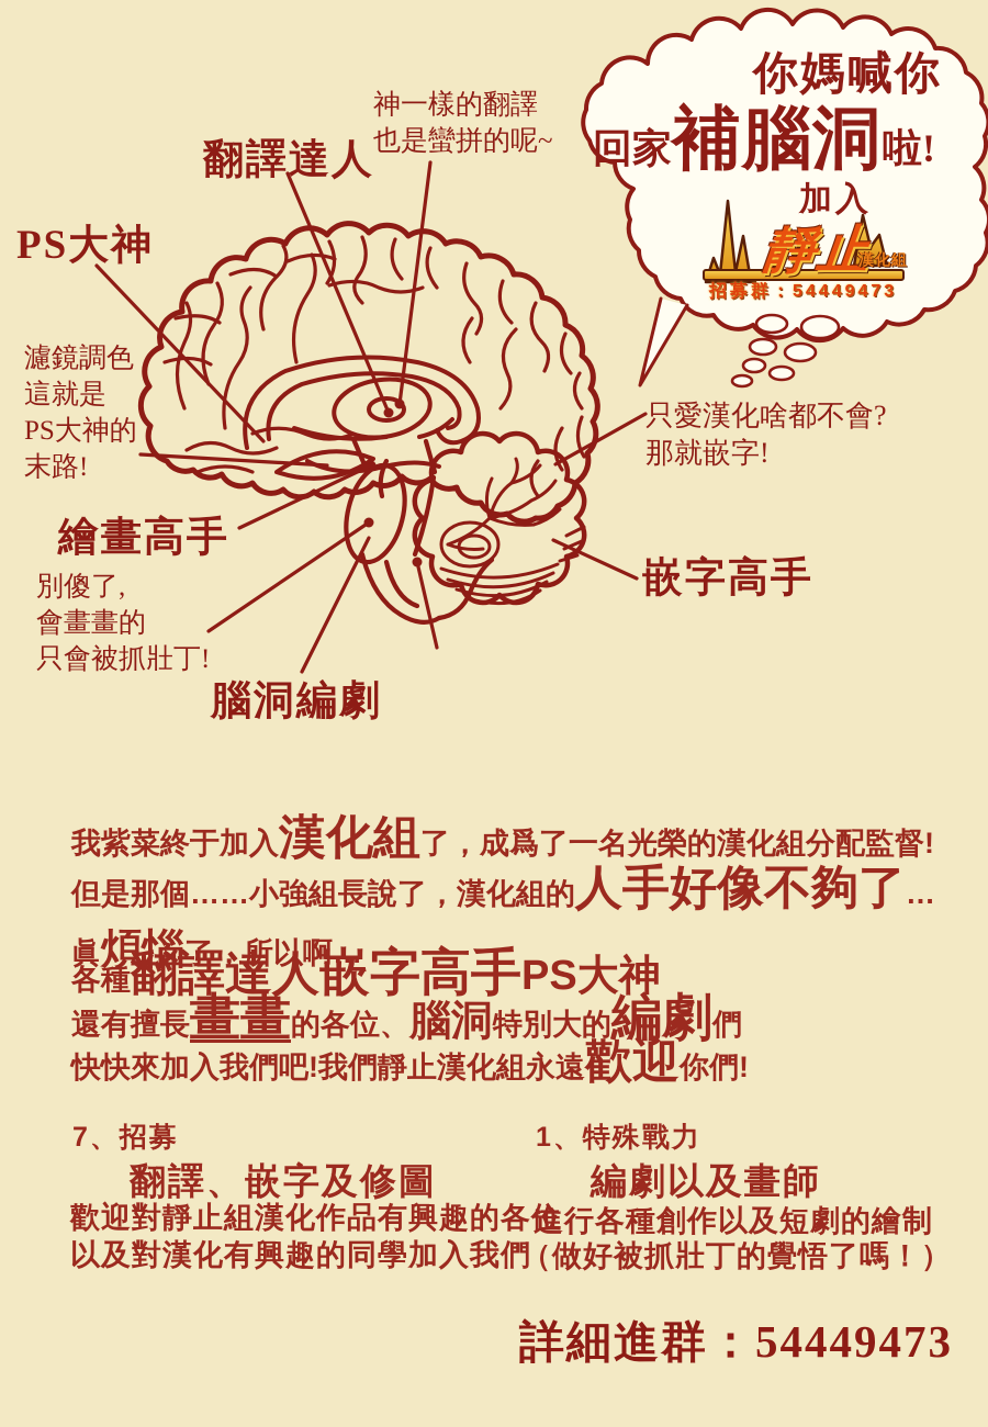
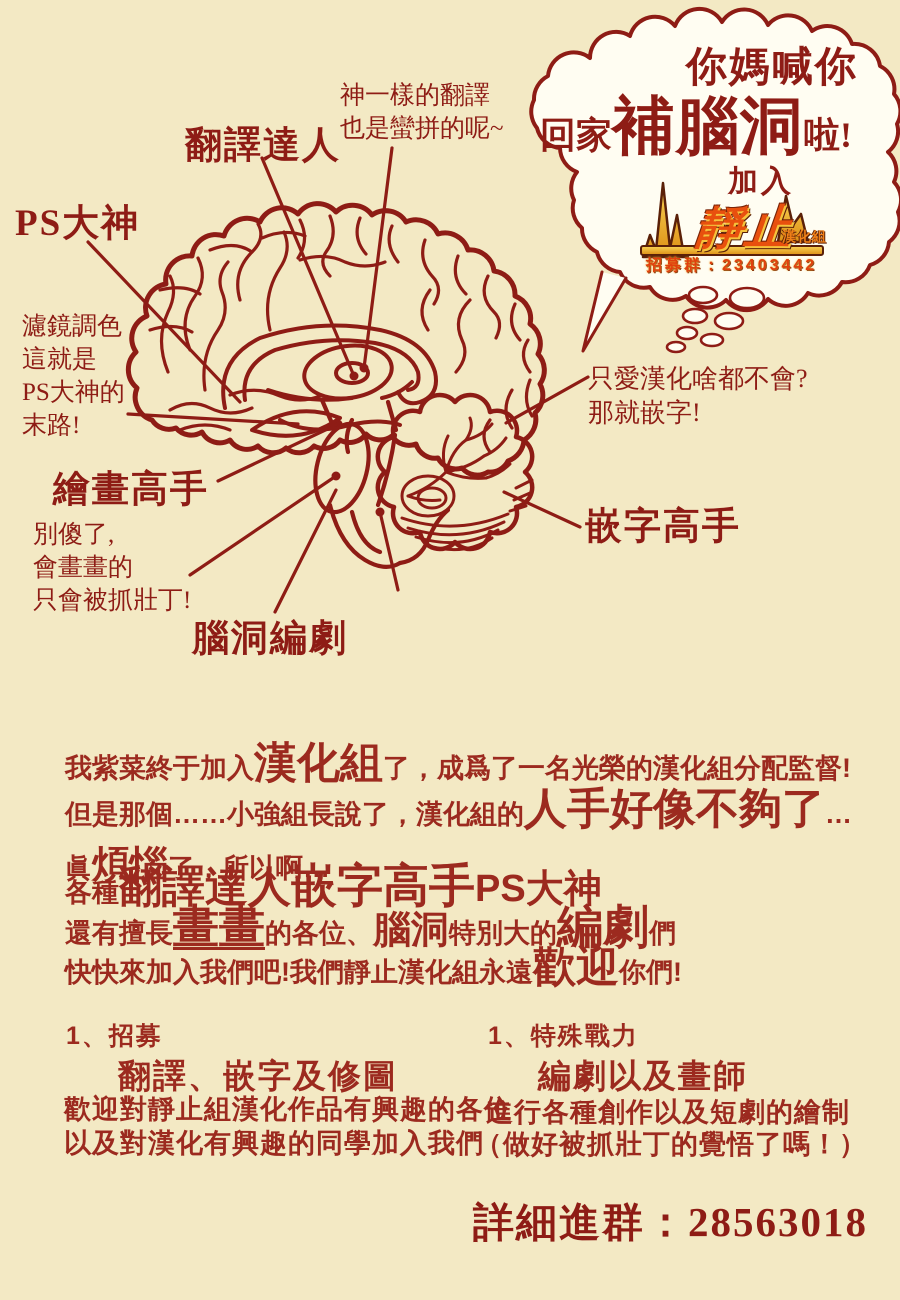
  你媽喊你
  回家補腦洞啦!
  加入
  漢化組
- 招募群：54449473
+ 招募群：23403442
  翻譯達人
  神一樣的翻譯
  也是蠻拼的呢~
  PS大神
  濾鏡調色
  這就是
  PS大神的
  末路!
  繪畫高手
  別傻了,
  會畫畫的
  只會被抓壯丁!
  腦洞編劇
  只愛漢化啥都不會?
  那就嵌字!
  嵌字高手
  我紫菜終于加入漢化組了，成爲了一名光榮的漢化組分配監督!
  但是那個……小強組長說了，漢化組的人手好像不夠了…
  眞煩惱了，所以啊…
  各種翻譯達人嵌字高手PS大神
  還有擅長畫畫的各位、腦洞特別大的編劇們
  快快來加入我們吧!我們靜止漢化組永遠歡迎你們!
- 7、招募
+ 1、招募
  翻譯、嵌字及修圖
  歡迎對靜止組漢化作品有興趣的各位
  以及對漢化有興趣的同學加入我們
  1、特殊戰力
  編劇以及畫師
  進行各種創作以及短劇的繪制
  （做好被抓壯丁的覺悟了嗎！）
- 詳細進群：54449473
+ 詳細進群：28563018
